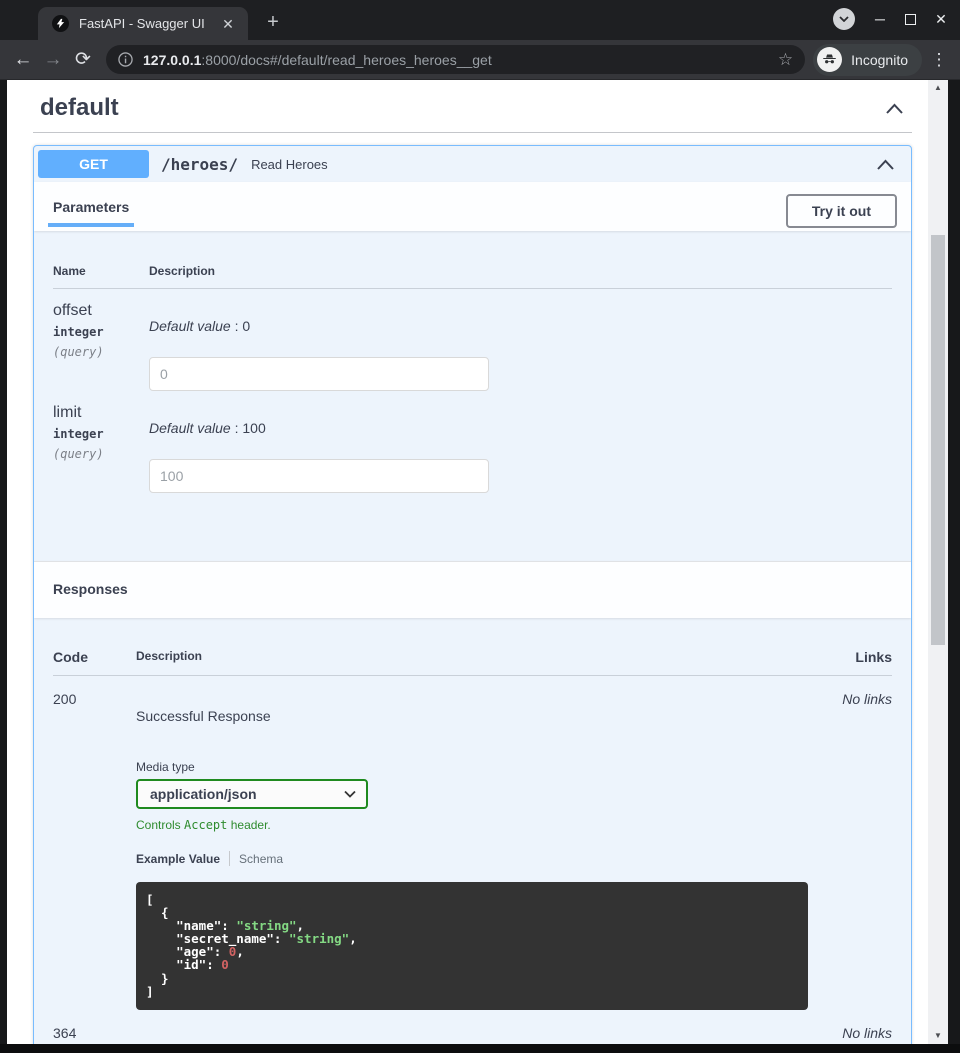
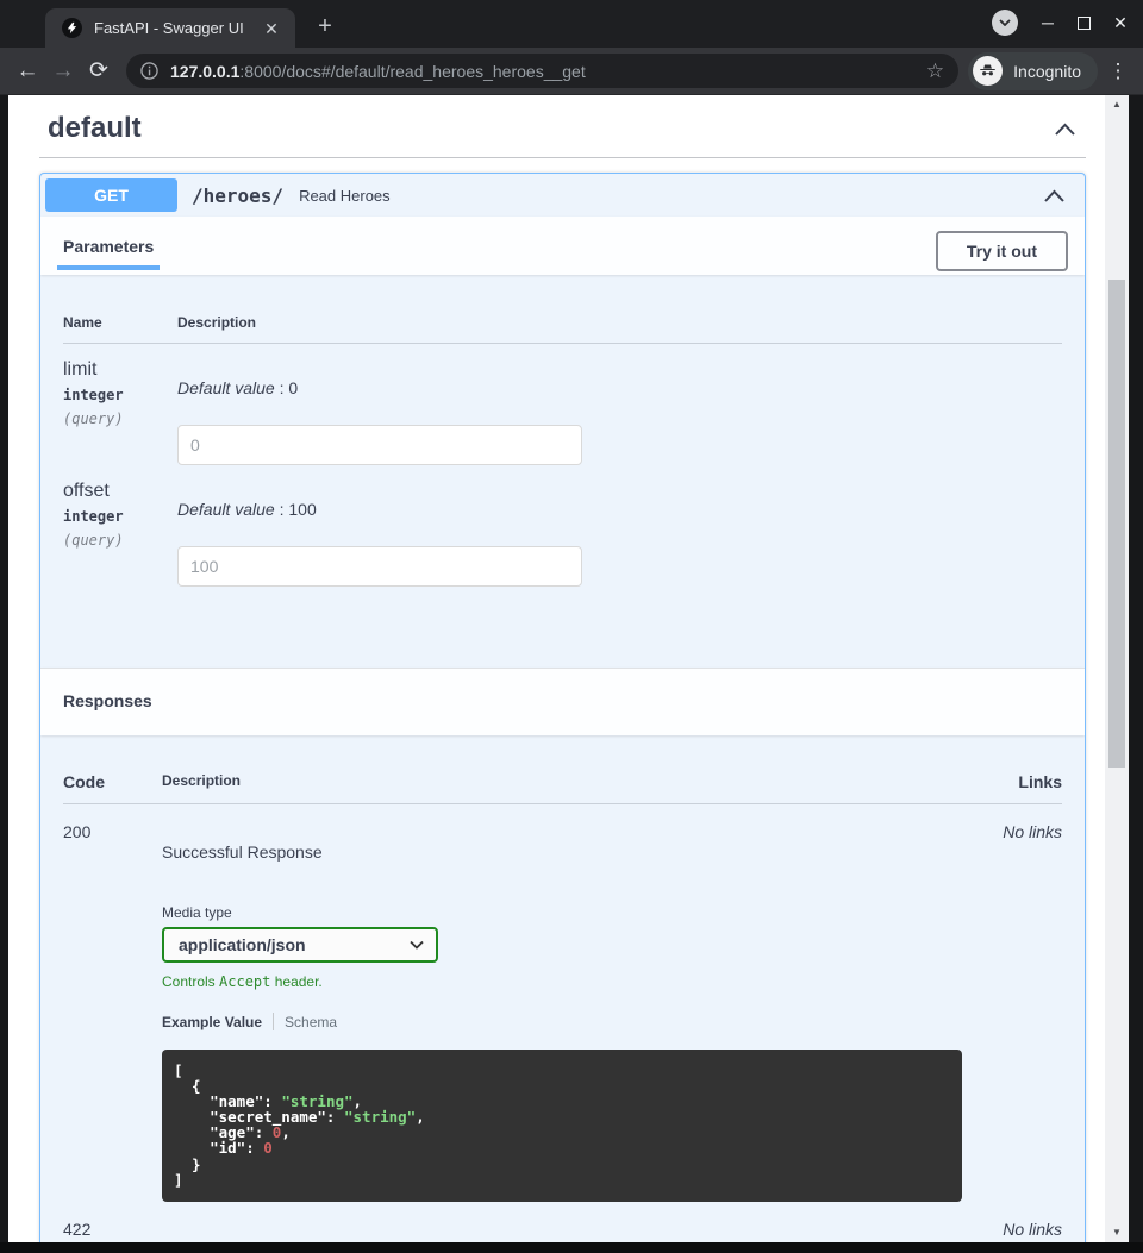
  FastAPI - Swagger UI
  ✕
  +
  ─
  ✕
  ←
  →
  ⟳
  127.0.0.1:8000/docs#/default/read_heroes_heroes__get
  ☆
  Incognito
  ⋮
  default
  GET
  /heroes/
  Read Heroes
  Parameters
  Try it out
  Name
  Description
- offset
+ limit
  integer
  (query)
  Default value : 0
  0
- limit
+ offset
  integer
  (query)
  Default value : 100
  100
  Responses
  Code
  Description
  Links
  200
  Successful Response
  Media type
  application/json
  Controls Accept header.
  Example Value
  Schema
  [ { "name": "string", "secret_name": "string", "age": 0, "id": 0 } ]
  No links
- 364
+ 422
  No links
  ▲
  ▼
